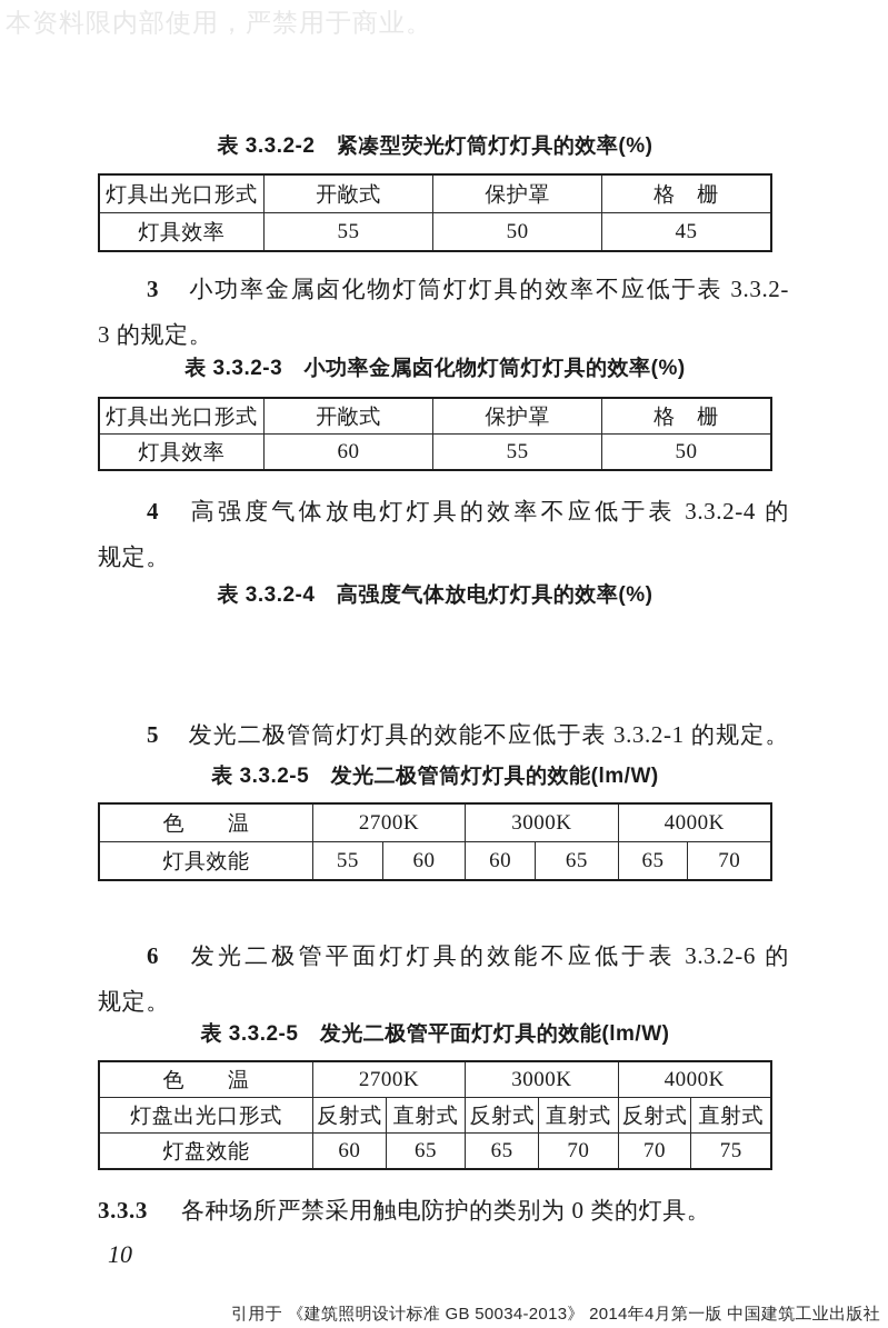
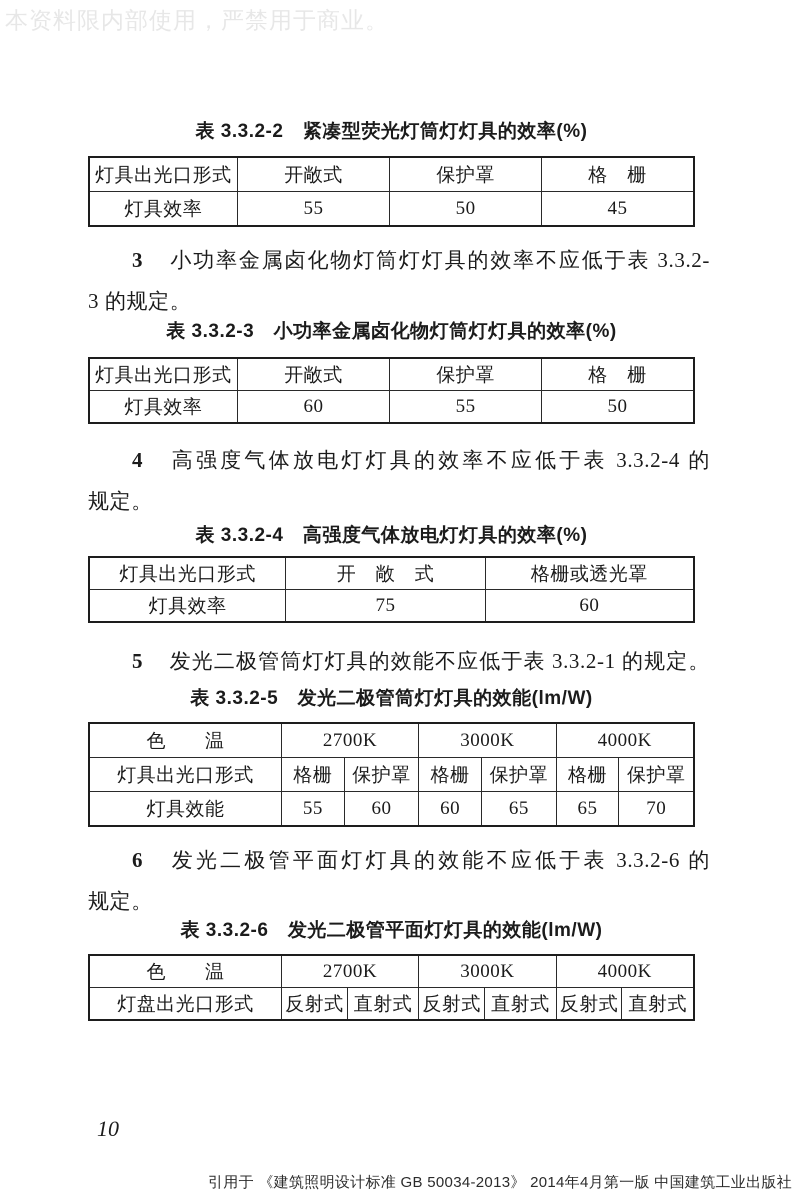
  本资料限内部使用，严禁用于商业。
  表 3.3.2-2 紧凑型荧光灯筒灯灯具的效率(%)
  灯具出光口形式	开敞式	保护罩	格 栅
  灯具效率	55	50	45
  3 小功率金属卤化物灯筒灯灯具的效率不应低于表 3.3.2-
  3 的规定。
  表 3.3.2-3 小功率金属卤化物灯筒灯灯具的效率(%)
  灯具出光口形式	开敞式	保护罩	格 栅
  灯具效率	60	55	50
  4 高强度气体放电灯灯具的效率不应低于表 3.3.2-4 的
  规定。
  表 3.3.2-4 高强度气体放电灯灯具的效率(%)
+ 灯具出光口形式	开 敞 式	格栅或透光罩
+ 灯具效率	75	60
  5 发光二极管筒灯灯具的效能不应低于表 3.3.2-1 的规定。
  表 3.3.2-5 发光二极管筒灯灯具的效能(lm/W)
  色 温	2700K	3000K	4000K
+ 灯具出光口形式	格栅	保护罩	格栅	保护罩	格栅	保护罩
  灯具效能	55	60	60	65	65	70
  6 发光二极管平面灯灯具的效能不应低于表 3.3.2-6 的
  规定。
- 表 3.3.2-5 发光二极管平面灯灯具的效能(lm/W)
+ 表 3.3.2-6 发光二极管平面灯灯具的效能(lm/W)
  色 温	2700K	3000K	4000K
  灯盘出光口形式	反射式	直射式	反射式	直射式	反射式	直射式
- 灯盘效能	60	65	65	70	70	75
- 3.3.3 各种场所严禁采用触电防护的类别为 0 类的灯具。
  10
  引用于 《建筑照明设计标准 GB 50034-2013》 2014年4月第一版 中国建筑工业出版社
